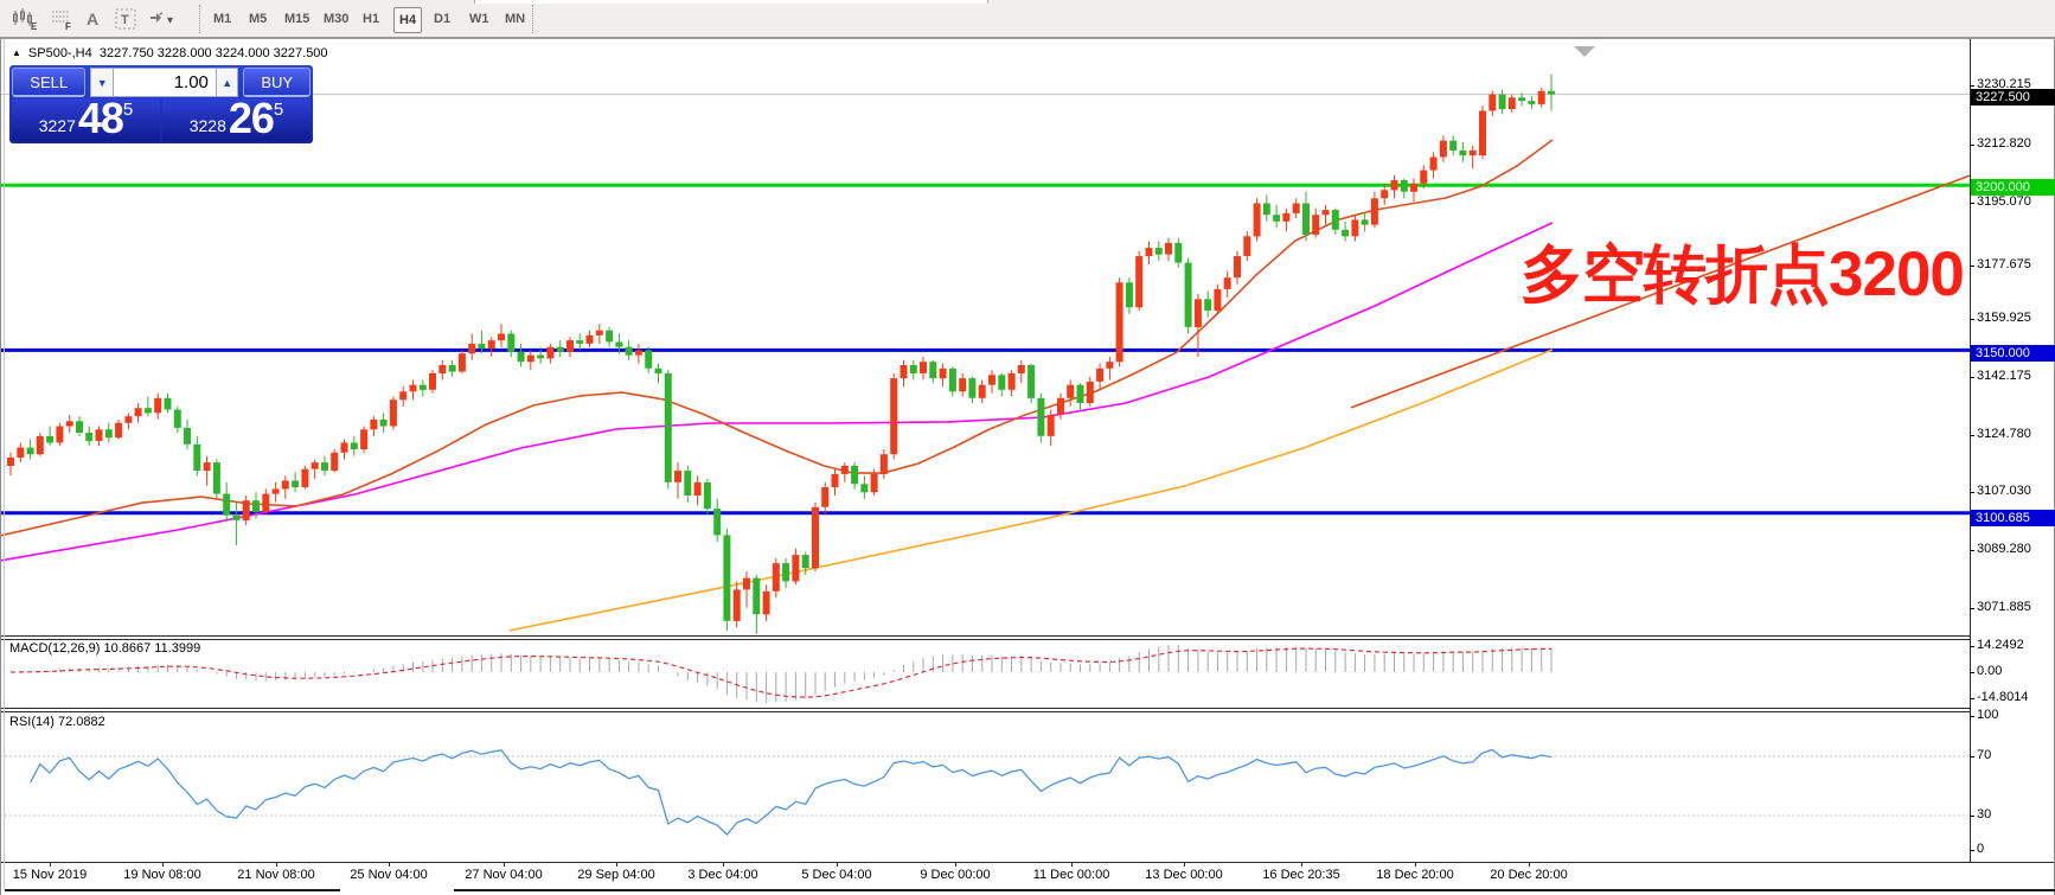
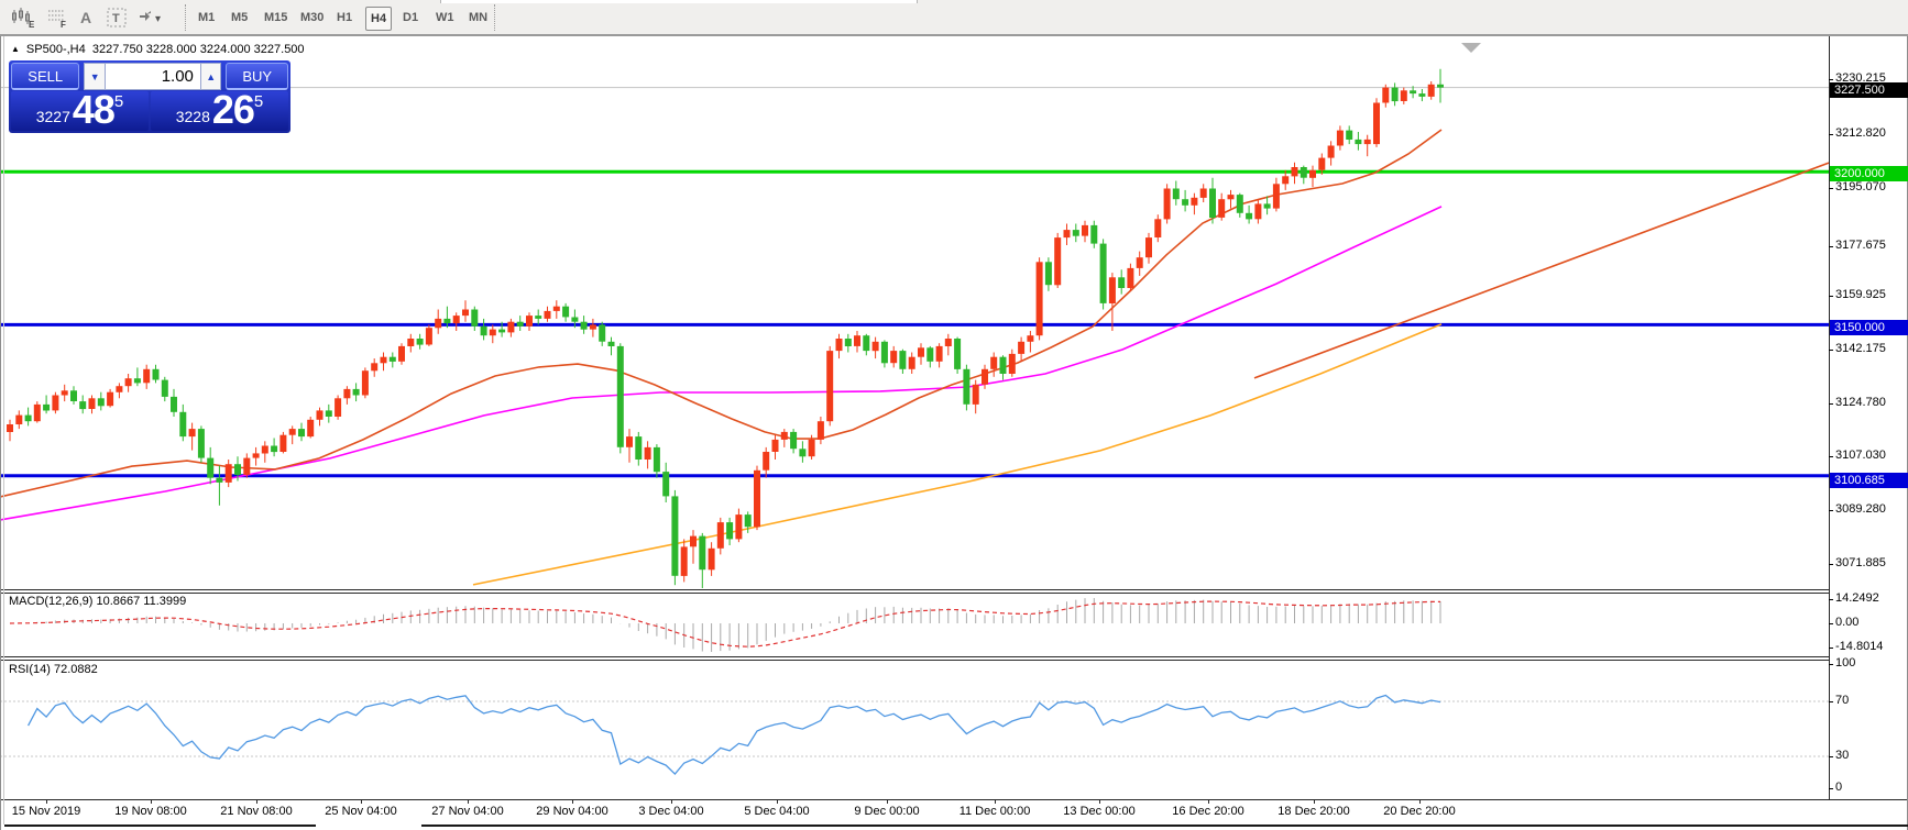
  E
  F
  A
  T
  ▾
  M1
  M5
  M15
  M30
  H1
  H4
  D1
  W1
  MN
  ▲ SP500-,H4 3227.750 3228.000 3224.000 3227.500
  SELL
  ▼
  1.00
  ▲
  BUY
  3227
  48
  5
  3228
  26
  5
- 多空转折点3200
  MACD(12,26,9) 10.8667 11.3999
  RSI(14) 72.0882
  3230.215
  3227.500
  3212.820
  3200.000
  3195.070
  3177.675
  3159.925
  3150.000
  3142.175
  3124.780
  3107.030
  3100.685
  3089.280
  3071.885
  14.2492
  0.00
  -14.8014
  100
  70
  30
  0
  15 Nov 2019
  19 Nov 08:00
  21 Nov 08:00
  25 Nov 04:00
  27 Nov 04:00
- 29 Sep 04:00
+ 29 Nov 04:00
  3 Dec 04:00
  5 Dec 04:00
  9 Dec 00:00
  11 Dec 00:00
  13 Dec 00:00
- 16 Dec 20:35
+ 16 Dec 20:00
  18 Dec 20:00
  20 Dec 20:00
